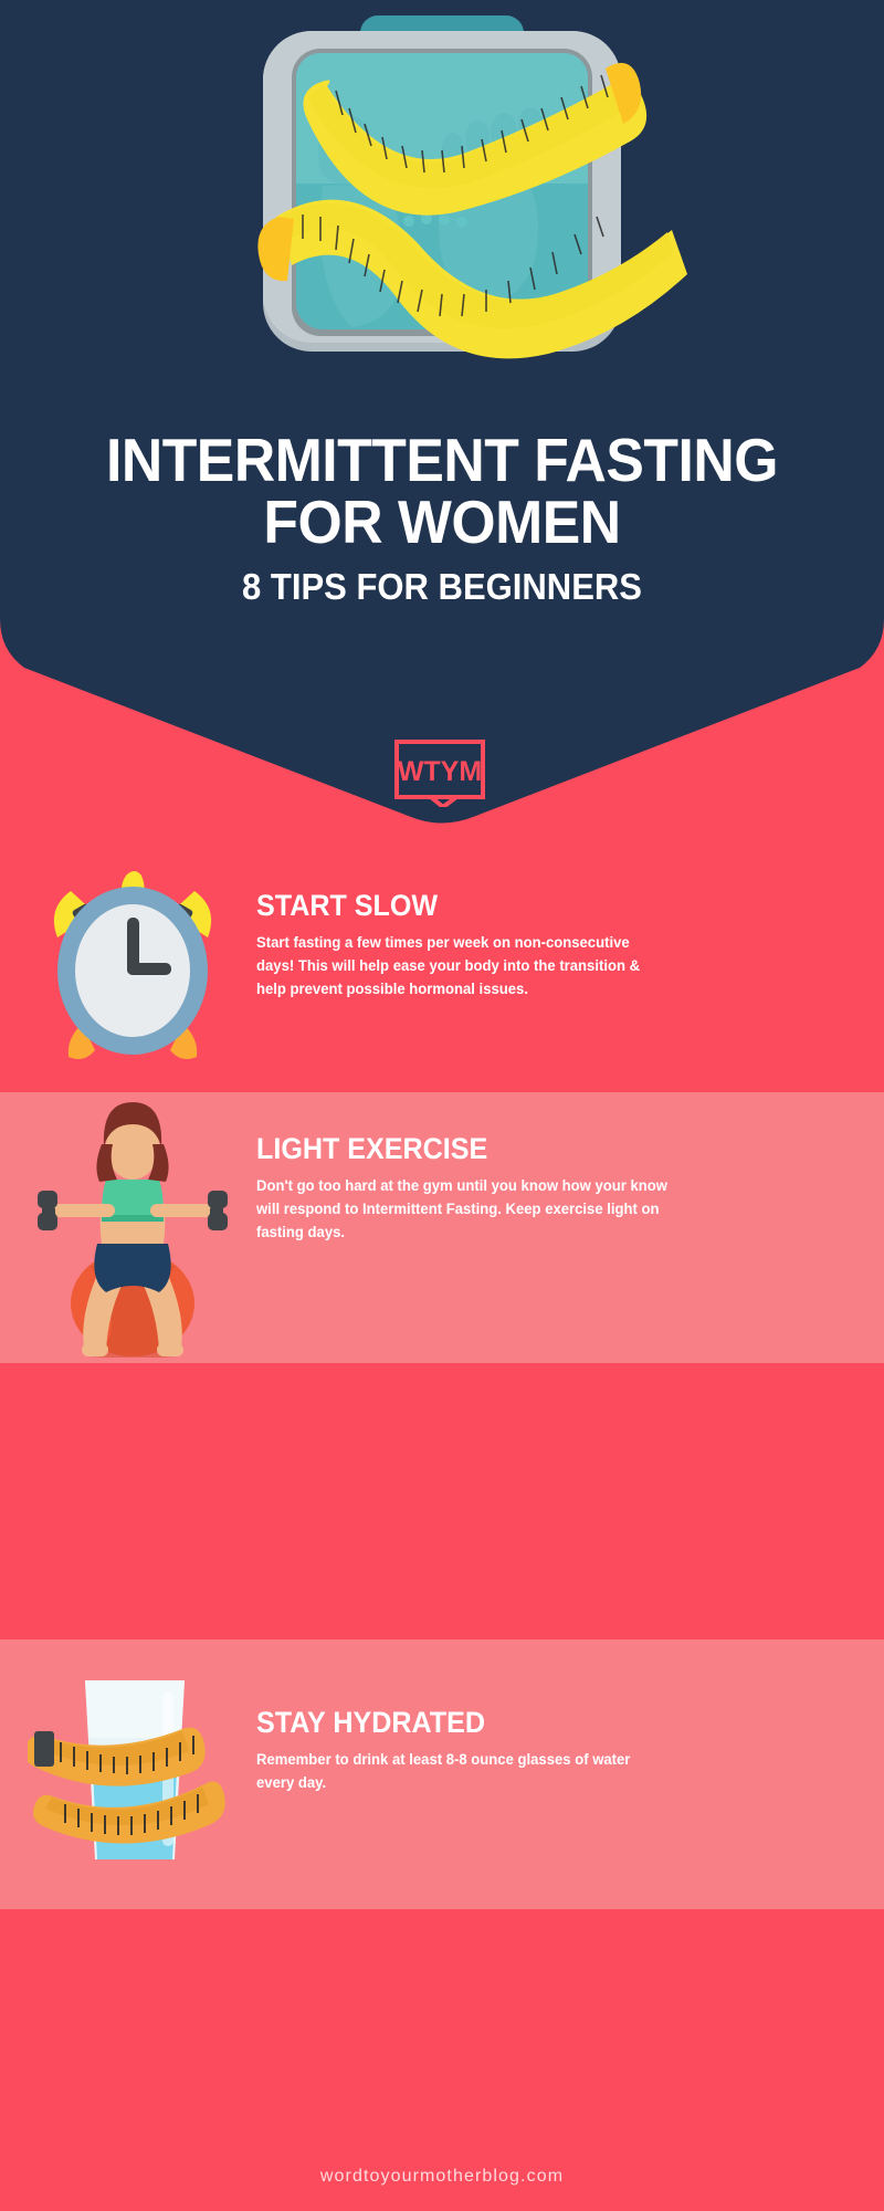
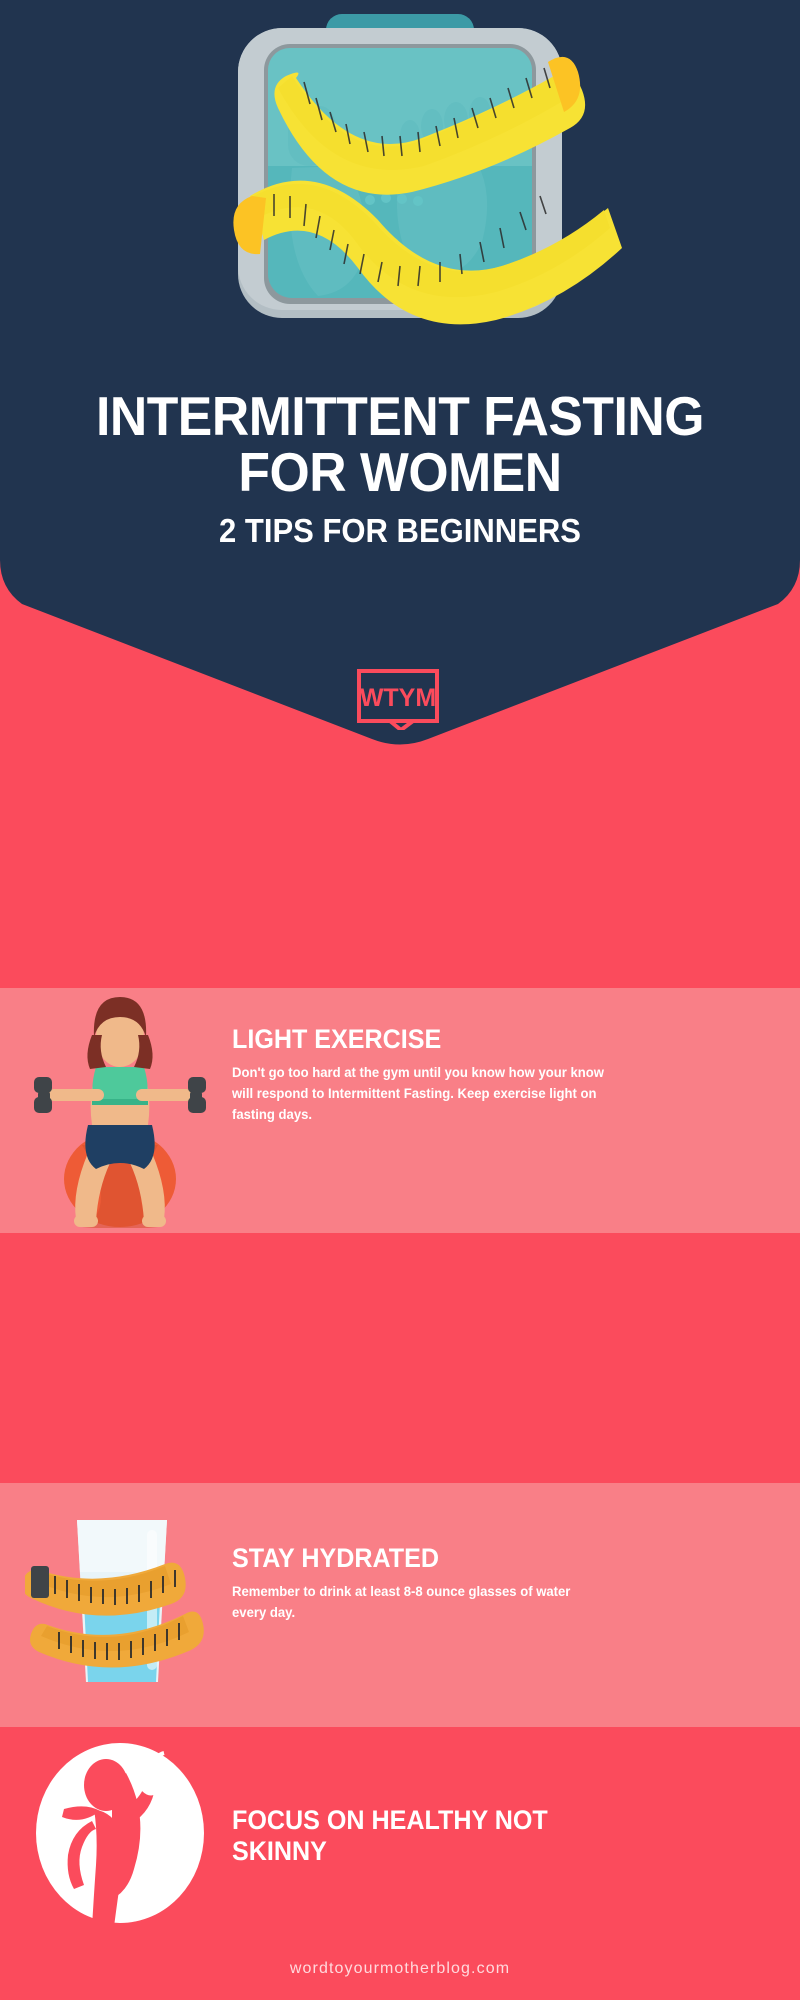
  INTERMITTENT FASTING
  FOR WOMEN
- 8 TIPS FOR BEGINNERS
+ 2 TIPS FOR BEGINNERS
  WTYM
- START SLOW
- Start fasting a few times per week on non-consecutive days! This will help ease your body into the transition & help prevent possible hormonal issues.
  LIGHT EXERCISE
  Don't go too hard at the gym until you know how your know will respond to Intermittent Fasting. Keep exercise light on fasting days.
  STAY HYDRATED
  Remember to drink at least 8-8 ounce glasses of water every day.
+ FOCUS ON HEALTHY NOT SKINNY
  wordtoyourmotherblog.com
